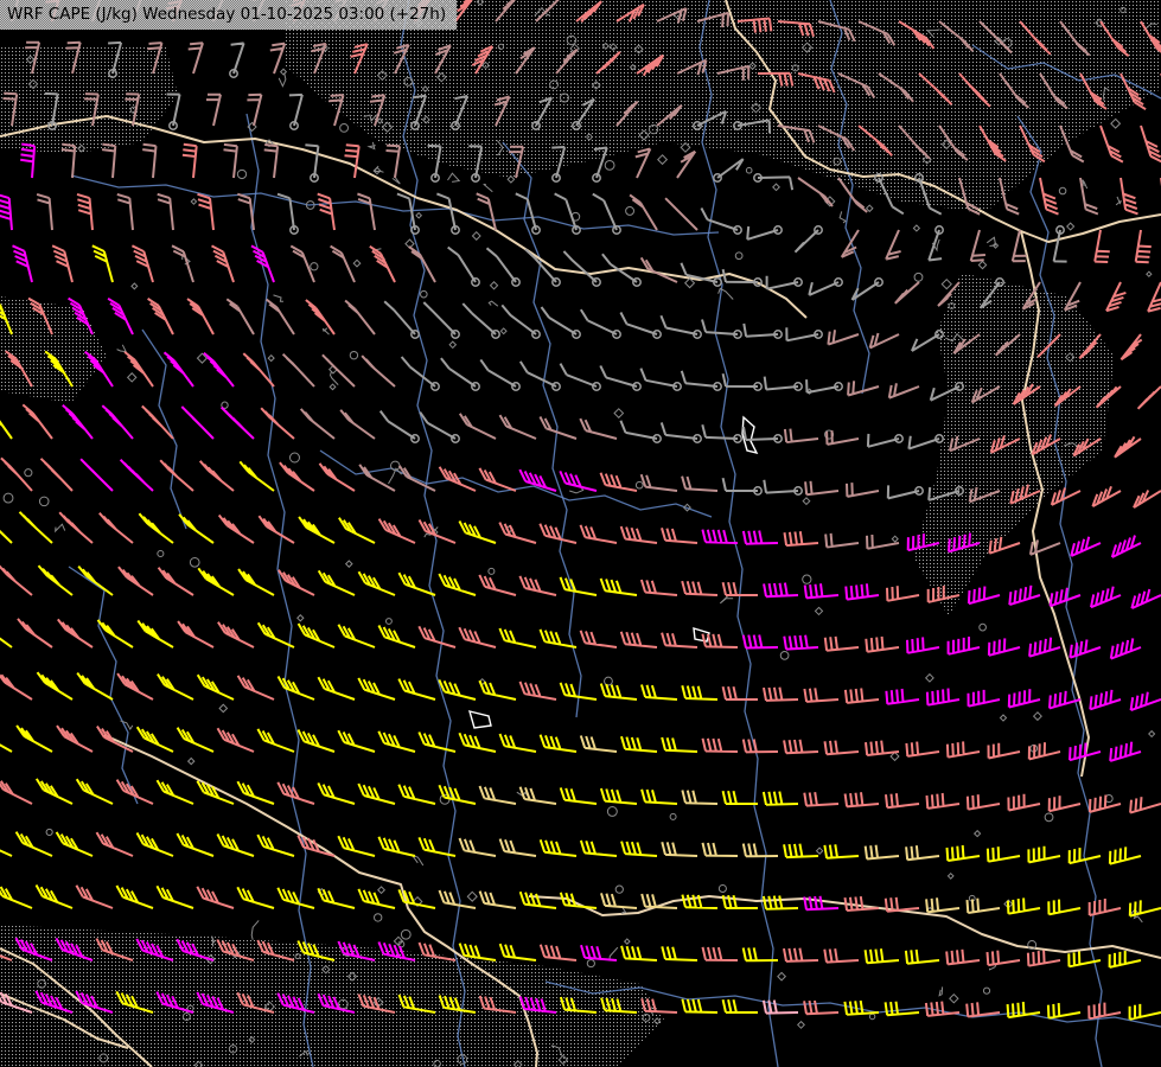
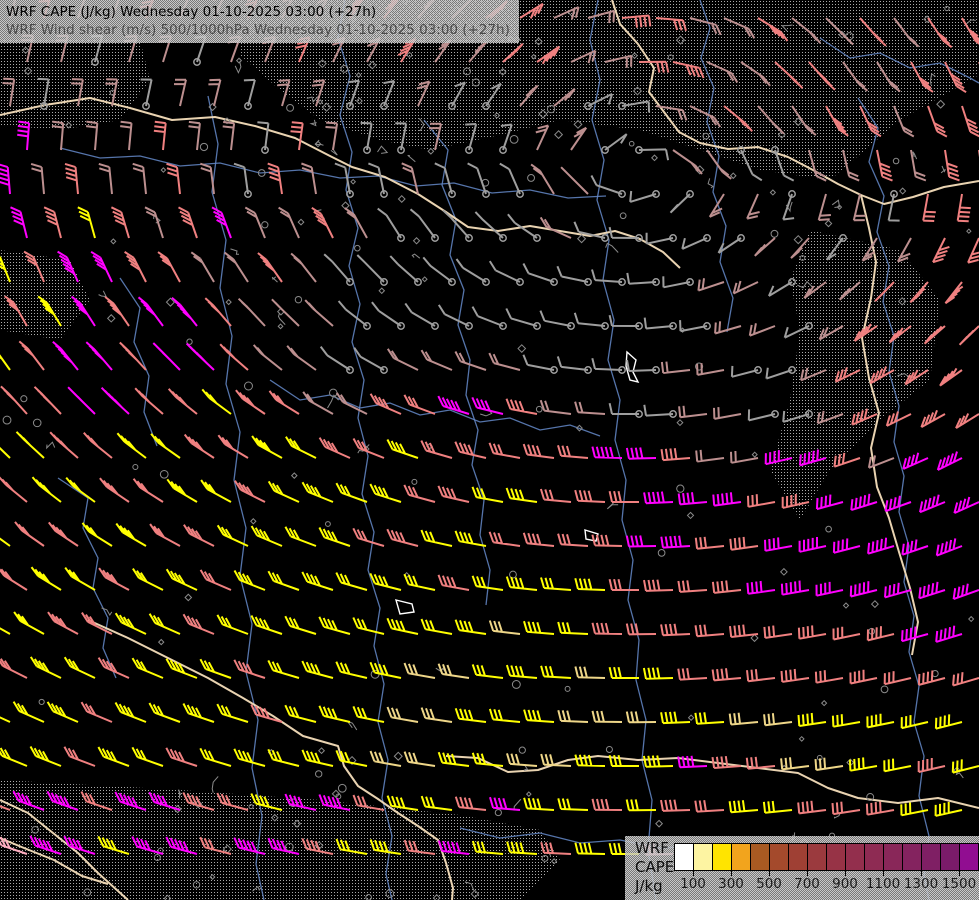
  WRF CAPE (J/kg) Wednesday 01-10-2025 03:00 (+27h)
+ WRF Wind shear (m/s) 500/1000hPa Wednesday 01-10-2025 03:00 (+27h)
+ WRF
+ CAPE
+ J/kg
+ 100
+ 300
+ 500
+ 700
+ 900
+ 1100
+ 1300
+ 1500
